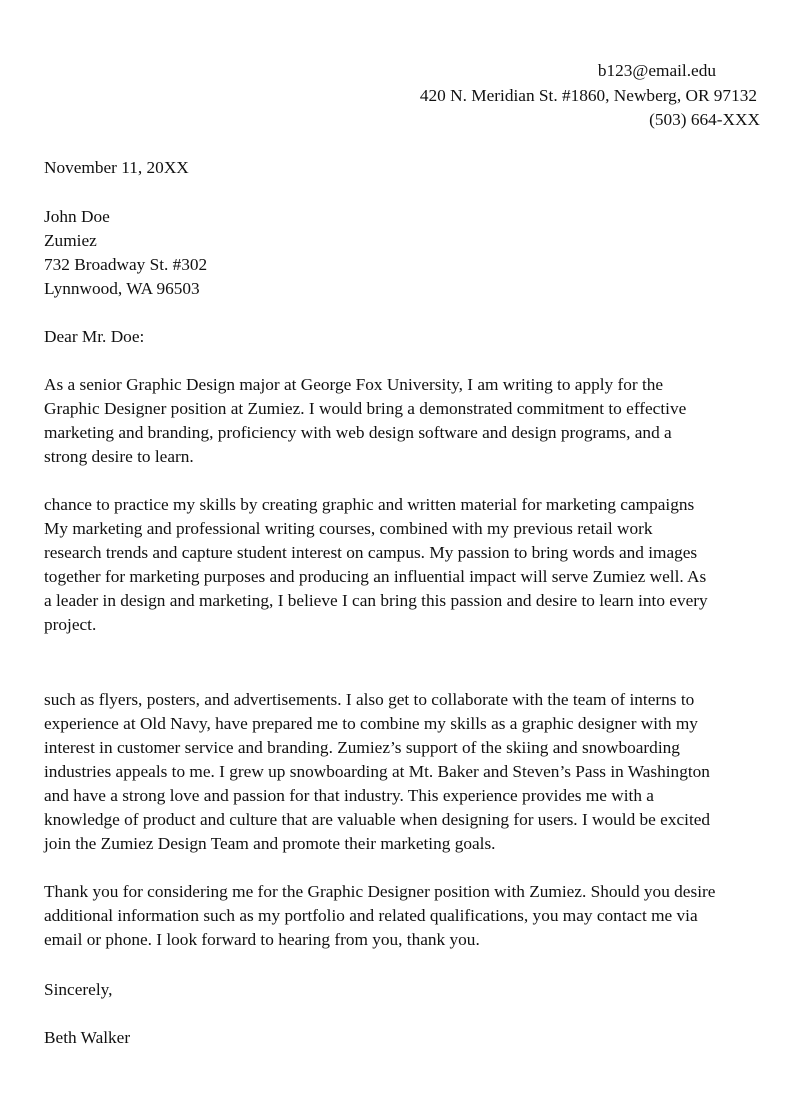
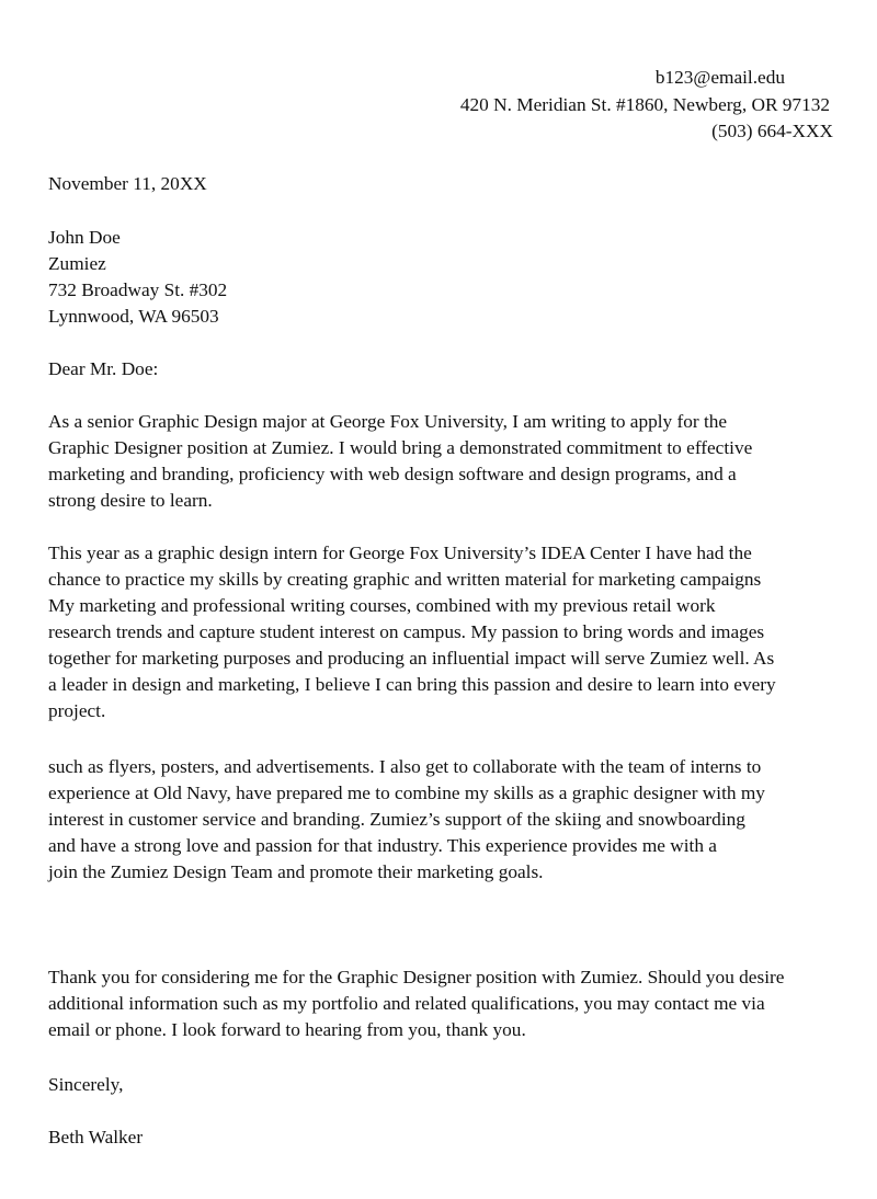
  b123@email.edu
  420 N. Meridian St. #1860, Newberg, OR 97132
  (503) 664-XXX
  November 11, 20XX
  John Doe
  Zumiez
  732 Broadway St. #302
  Lynnwood, WA 96503
  Dear Mr. Doe:
  As a senior Graphic Design major at George Fox University, I am writing to apply for the
  Graphic Designer position at Zumiez. I would bring a demonstrated commitment to effective
  marketing and branding, proficiency with web design software and design programs, and a
  strong desire to learn.
+ This year as a graphic design intern for George Fox University’s IDEA Center I have had the
  chance to practice my skills by creating graphic and written material for marketing campaigns
  My marketing and professional writing courses, combined with my previous retail work
  research trends and capture student interest on campus. My passion to bring words and images
  together for marketing purposes and producing an influential impact will serve Zumiez well. As
  a leader in design and marketing, I believe I can bring this passion and desire to learn into every
  project.
  such as flyers, posters, and advertisements. I also get to collaborate with the team of interns to
  experience at Old Navy, have prepared me to combine my skills as a graphic designer with my
  interest in customer service and branding. Zumiez’s support of the skiing and snowboarding
- industries appeals to me. I grew up snowboarding at Mt. Baker and Steven’s Pass in Washington
  and have a strong love and passion for that industry. This experience provides me with a
- knowledge of product and culture that are valuable when designing for users. I would be excited
  join the Zumiez Design Team and promote their marketing goals.
  Thank you for considering me for the Graphic Designer position with Zumiez. Should you desire
  additional information such as my portfolio and related qualifications, you may contact me via
  email or phone. I look forward to hearing from you, thank you.
  Sincerely,
  Beth Walker
